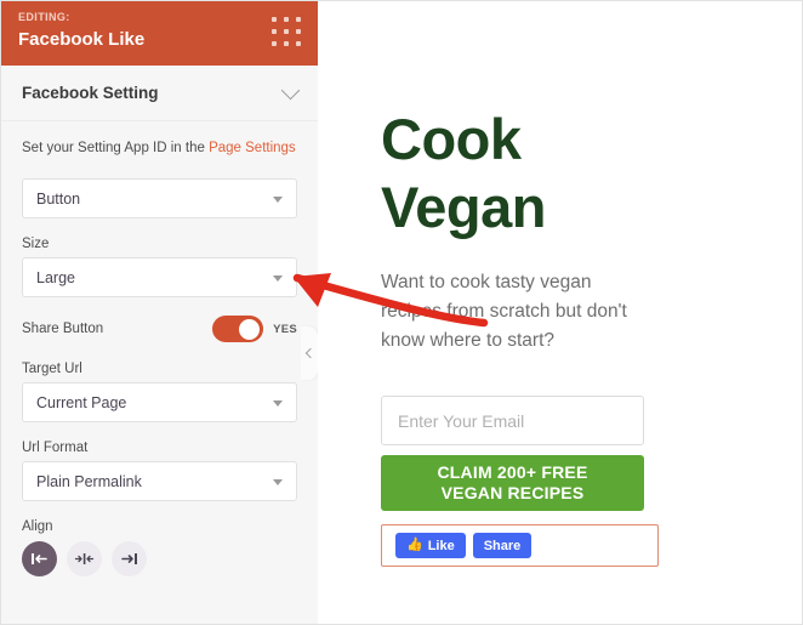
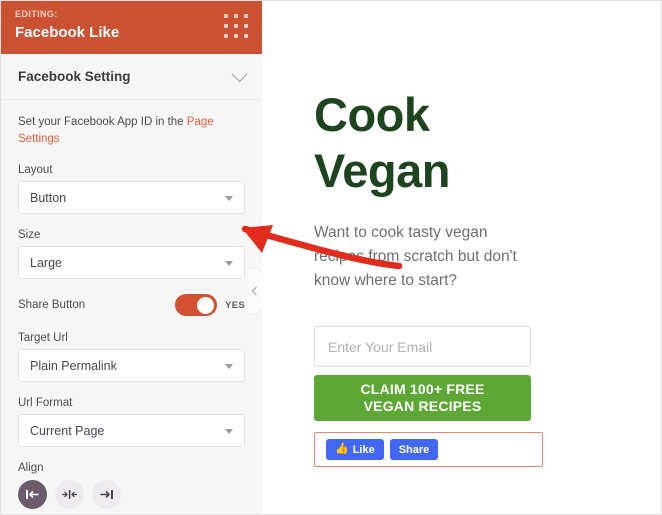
  EDITING:
  Facebook Like
  Facebook Setting
- Set your Setting App ID in the Page Settings
+ Set your Facebook App ID in the Page Settings
+ Layout
  Button
  Size
  Large
  Share Button
  YES
  Target Url
- Current Page
+ Plain Permalink
  Url Format
- Plain Permalink
+ Current Page
  Align
  Cook Vegan
  Want to cook tasty vegan rec from scratch but don't know where to start?
  Enter Your Email
- CLAIM 200+ FREE
+ CLAIM 100+ FREE
  VEGAN RECIPES
  👍
  Like
  Share
